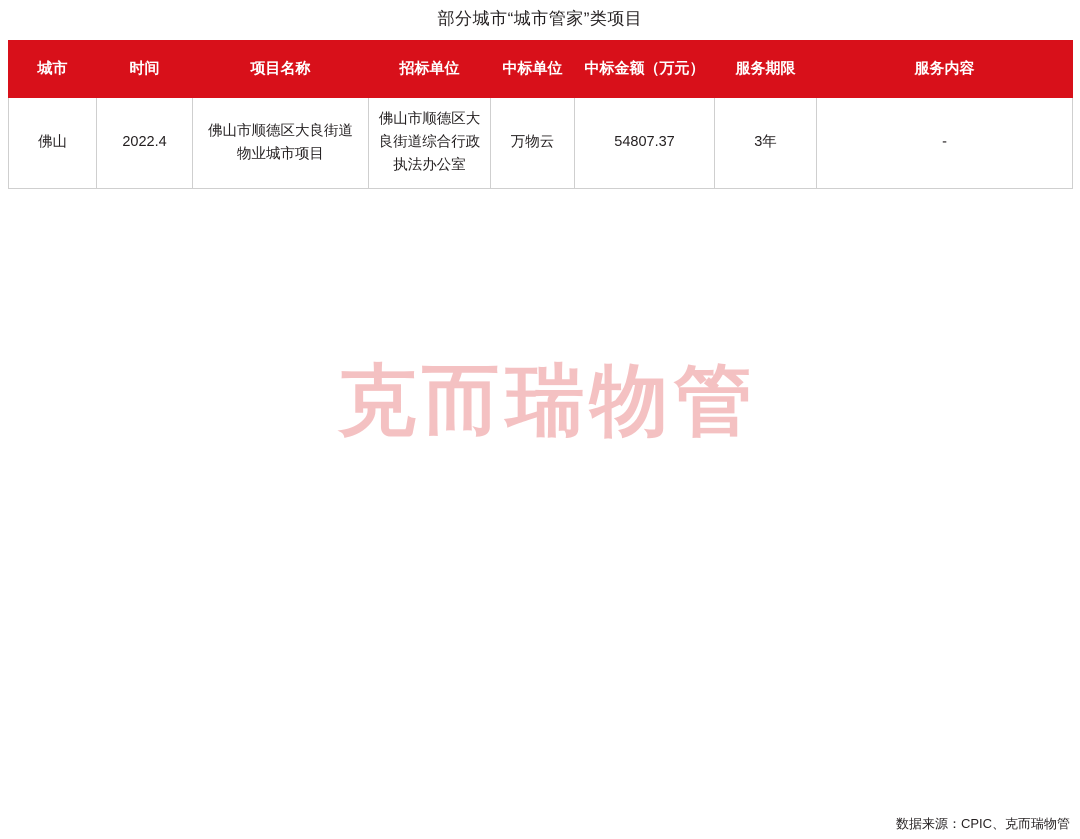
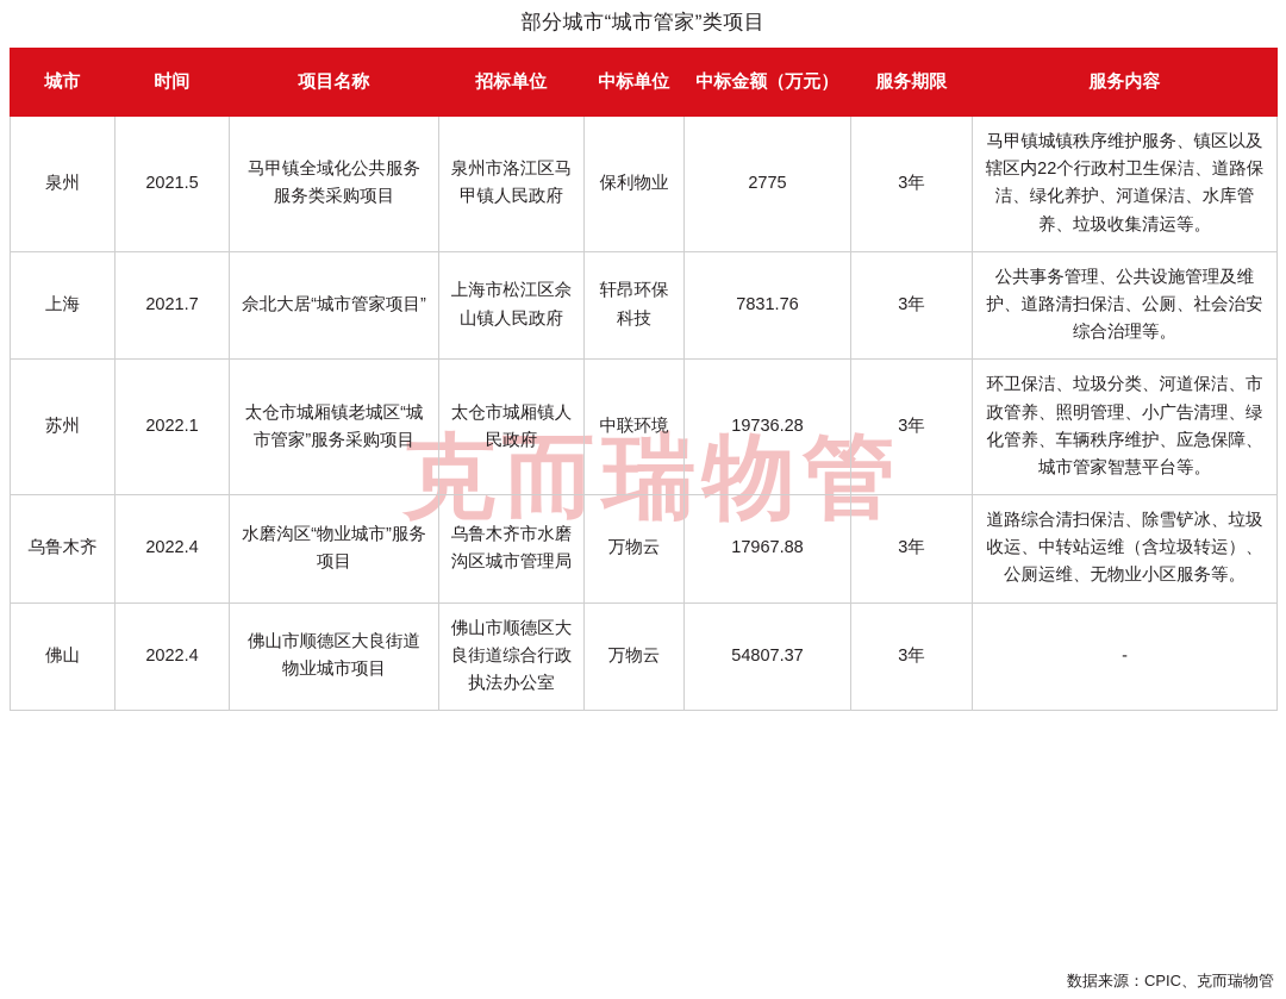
  部分城市“城市管家”类项目
  克而瑞物管
  城市	时间	项目名称	招标单位	中标单位	中标金额（万元）	服务期限	服务内容
+ 泉州	2021.5	马甲镇全域化公共服务服务类采购项目	泉州市洛江区马甲镇人民政府	保利物业	2775	3年	马甲镇城镇秩序维护服务、镇区以及辖区内22个行政村卫生保洁、道路保洁、绿化养护、河道保洁、水库管养、垃圾收集清运等。
+ 上海	2021.7	佘北大居“城市管家项目”	上海市松江区佘山镇人民政府	轩昂环保科技	7831.76	3年	公共事务管理、公共设施管理及维护、道路清扫保洁、公厕、社会治安综合治理等。
+ 苏州	2022.1	太仓市城厢镇老城区“城市管家”服务采购项目	太仓市城厢镇人民政府	中联环境	19736.28	3年	环卫保洁、垃圾分类、河道保洁、市政管养、照明管理、小广告清理、绿化管养、车辆秩序维护、应急保障、城市管家智慧平台等。
+ 乌鲁木齐	2022.4	水磨沟区“物业城市”服务项目	乌鲁木齐市水磨沟区城市管理局	万物云	17967.88	3年	道路综合清扫保洁、除雪铲冰、垃圾收运、中转站运维（含垃圾转运）、公厕运维、无物业小区服务等。
  佛山	2022.4	佛山市顺德区大良街道物业城市项目	佛山市顺德区大良街道综合行政执法办公室	万物云	54807.37	3年	-
  数据来源：CPIC、克而瑞物管
